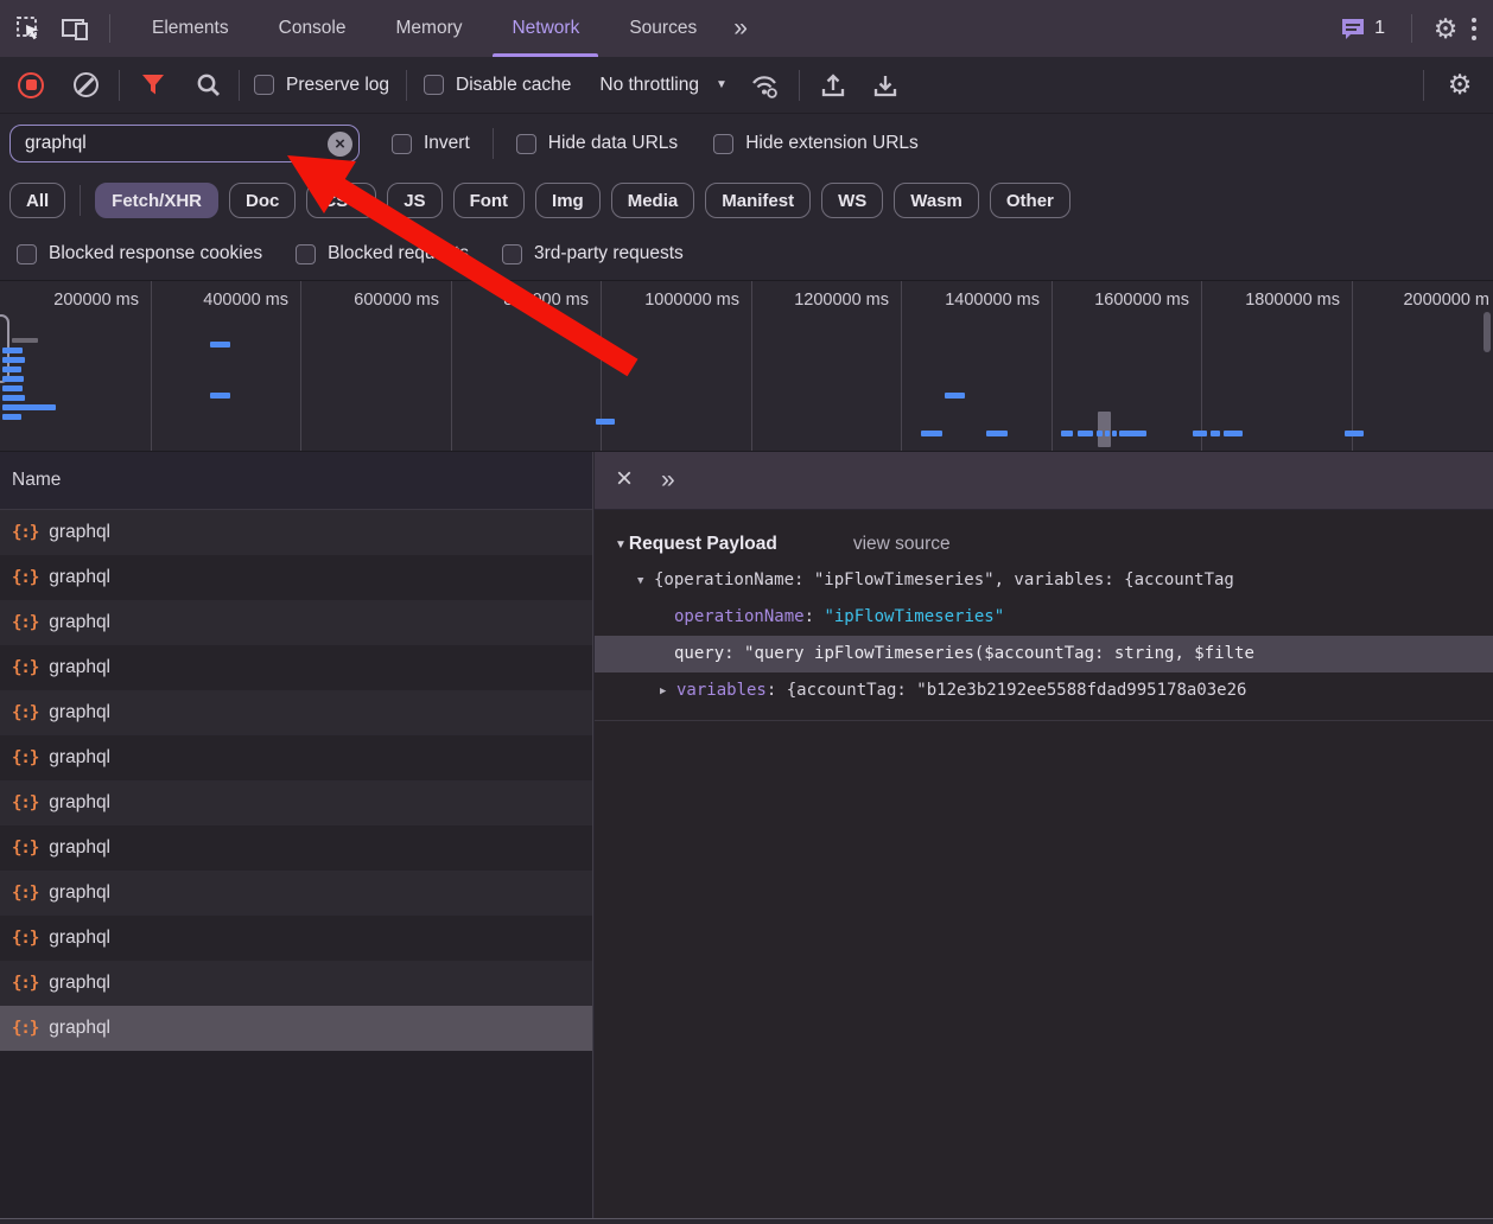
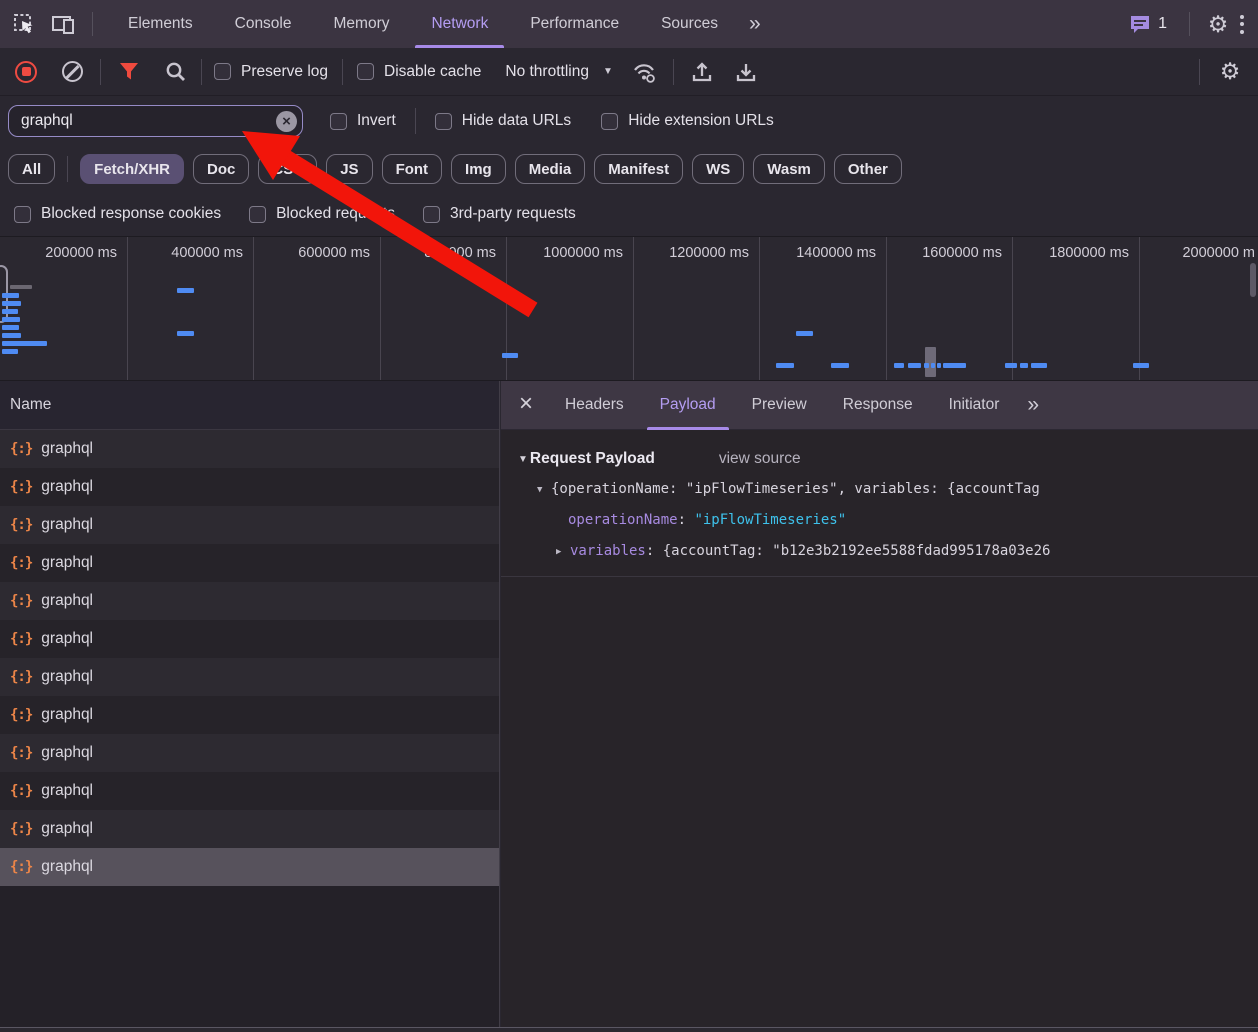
  Elements
  Console
  Memory
  Network
+ Performance
  Sources
  »
  1
  ⚙
  Preserve log
  Disable cache
  No throttling
  ▼
  ⚙
  graphql
  ×
  Invert
  Hide data URLs
  Hide extension URLs
  All
  Fetch/XHR
  Doc
  JS
  Font
  Img
  Media
  Manifest
  WS
  Wasm
  Other
  Blocked response cookies
  3rd-party requests
  200000 ms
  400000 ms
  600000 ms
  1000000 ms
  1200000 ms
  1400000 ms
  1600000 ms
  1800000 ms
  2000000 m
  Name
  {:}
  graphql
  {:}
  graphql
  {:}
  graphql
  {:}
  graphql
  {:}
  graphql
  {:}
  graphql
  {:}
  graphql
  {:}
  graphql
  {:}
  graphql
  {:}
  graphql
  {:}
  graphql
  {:}
  graphql
  ×
+ Headers
+ Payload
+ Preview
+ Response
+ Initiator
  »
  ▼
  Request Payload
  view source
  ▼ {operationName: "ipFlowTimeseries", variables: {accountTag
  operationName: "ipFlowTimeseries"
- query: "query ipFlowTimeseries($accountTag: string, $filte
  ▶ variables: {accountTag: "b12e3b2192ee5588fdad995178a03e26
